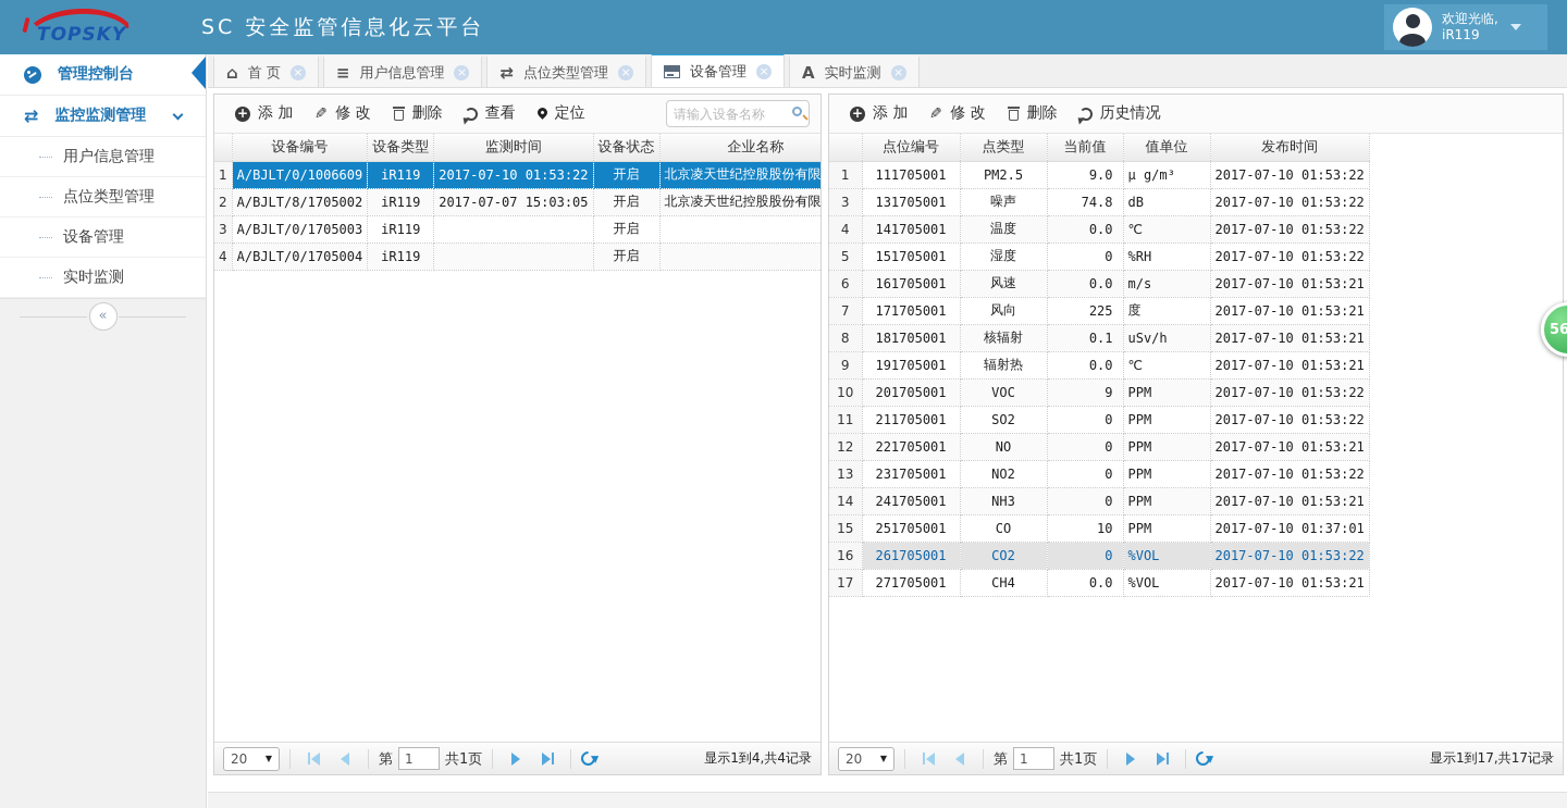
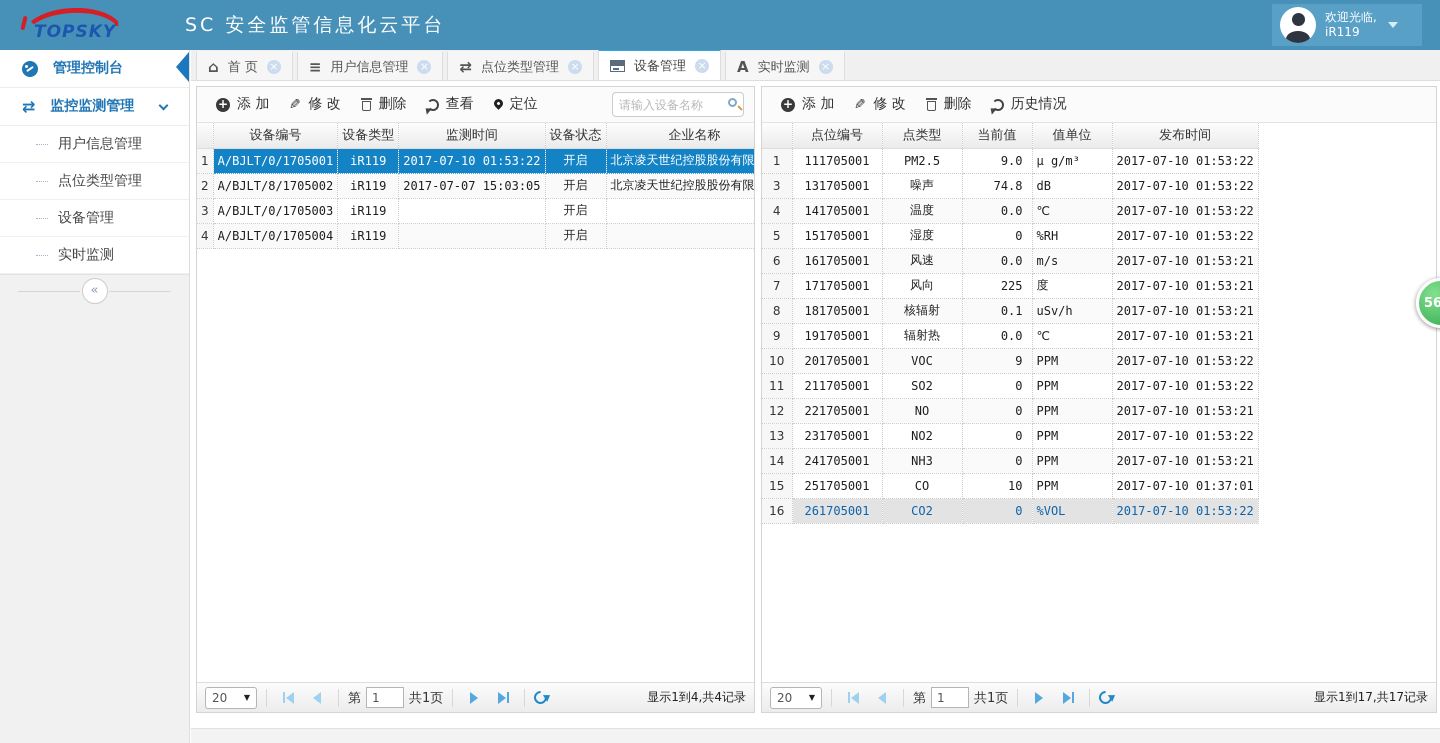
  TOPSKY
  SC 安全监管信息化云平台
  欢迎光临,
  iR119
  管理控制台
  ⇄
  监控监测管理
  用户信息管理
  点位类型管理
  设备管理
  实时监测
  «
  ⌂
  首 页
  ×
  ≡
  用户信息管理
  ×
  ⇄
  点位类型管理
  ×
  设备管理
  ×
  A
  实时监测
  ×
  添 加
  修 改
  删除
  查看
  定位
  请输入设备名称
  	设备编号	设备类型	监测时间	设备状态	企业名称
- 1	A/BJLT/0/1006609	iR119	2017-07-10 01:53:22	开启	北京凌天世纪控股股份有限
+ 1	A/BJLT/0/1705001	iR119	2017-07-10 01:53:22	开启	北京凌天世纪控股股份有限
  2	A/BJLT/8/1705002	iR119	2017-07-07 15:03:05	开启	北京凌天世纪控股股份有限
  3	A/BJLT/0/1705003	iR119		开启
  4	A/BJLT/0/1705004	iR119		开启
  20
  ▼
  第
  1
  共1页
  显示1到4,共4记录
  添 加
  修 改
  删除
  历史情况
  	点位编号	点类型	当前值	值单位	发布时间
  1	111705001	PM2.5	9.0	μ g/m³	2017-07-10 01:53:22
  3	131705001	噪声	74.8	dB	2017-07-10 01:53:22
  4	141705001	温度	0.0	℃	2017-07-10 01:53:22
  5	151705001	湿度	0	%RH	2017-07-10 01:53:22
  6	161705001	风速	0.0	m/s	2017-07-10 01:53:21
  7	171705001	风向	225	度	2017-07-10 01:53:21
  8	181705001	核辐射	0.1	uSv/h	2017-07-10 01:53:21
  9	191705001	辐射热	0.0	℃	2017-07-10 01:53:21
  10	201705001	VOC	9	PPM	2017-07-10 01:53:22
  11	211705001	SO2	0	PPM	2017-07-10 01:53:22
  12	221705001	NO	0	PPM	2017-07-10 01:53:21
  13	231705001	NO2	0	PPM	2017-07-10 01:53:22
  14	241705001	NH3	0	PPM	2017-07-10 01:53:21
  15	251705001	CO	10	PPM	2017-07-10 01:37:01
  16	261705001	CO2	0	%VOL	2017-07-10 01:53:22
- 17	271705001	CH4	0.0	%VOL	2017-07-10 01:53:21
  20
  ▼
  第
  1
  共1页
  显示1到17,共17记录
  56
